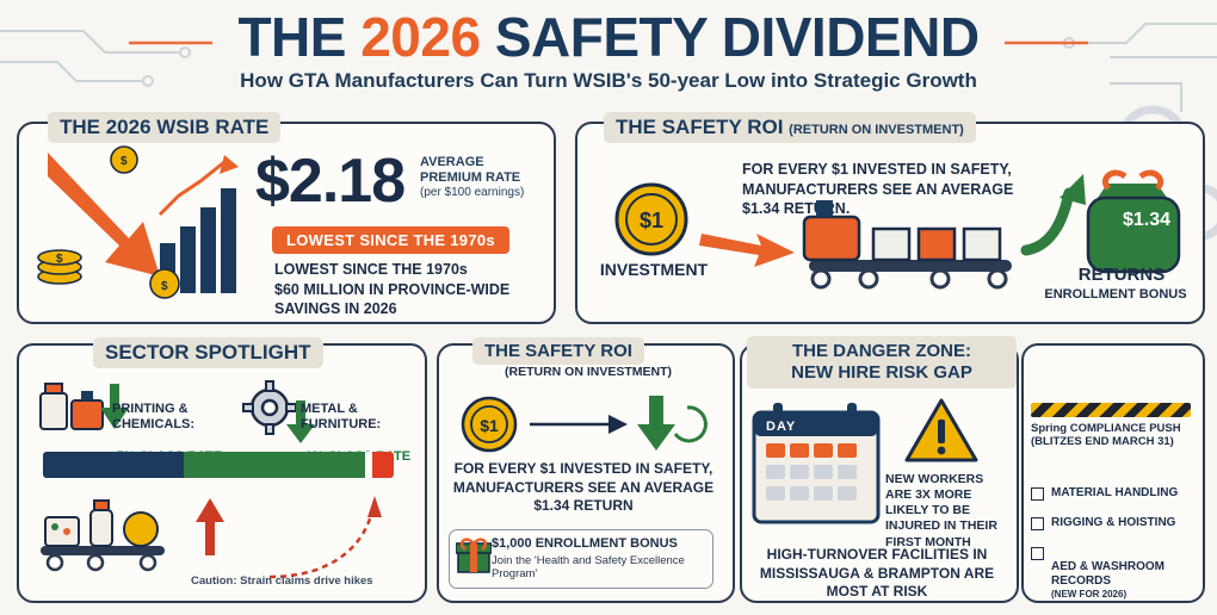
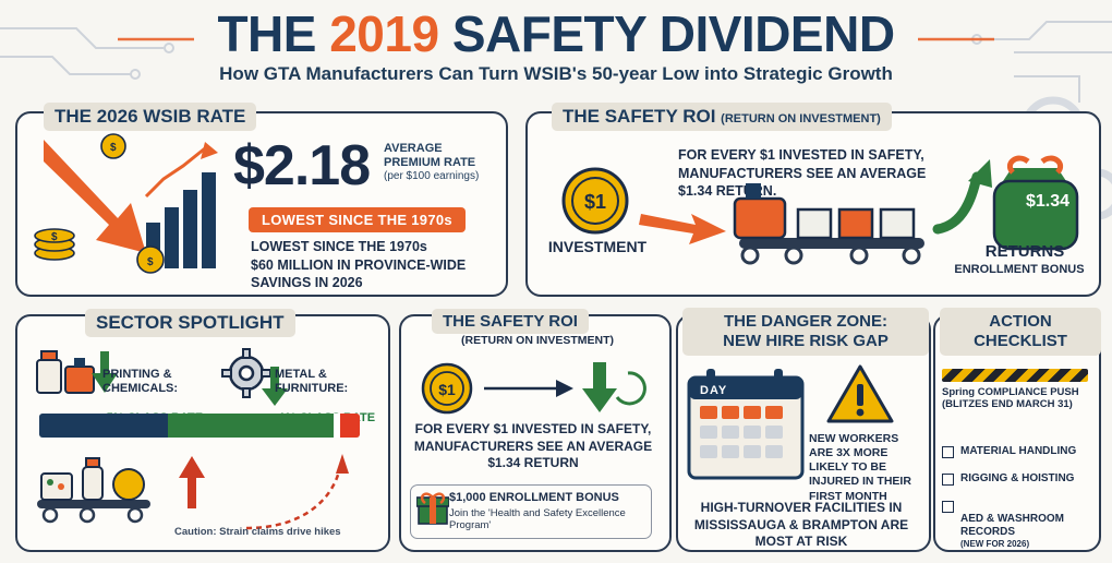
- THE 2026 SAFETY DIVIDEND
+ THE 2019 SAFETY DIVIDEND
  How GTA Manufacturers Can Turn WSIB's 50-year Low into Strategic Growth
  THE 2026 WSIB RATE
  $
  $
  $
  $2.18
  AVERAGE
  PREMIUM RATE
  (per $100 earnings)
  LOWEST SINCE THE 1970s
  LOWEST SINCE THE 1970s
  $60 MILLION IN PROVINCE-WIDE
  SAVINGS IN 2026
  THE SAFETY ROI (RETURN ON INVESTMENT)
  FOR EVERY $1 INVESTED IN SAFETY, MANUFACTURERS SEE AN AVERAGE $1.34 RETN.
  $1
  $1.34
  INVESTMENT
  RETURNS
  ENROLLMENT BONUS
  SECTOR SPOTLIGHT
  PRINTING &
  CHEMICALS:
  METAL &
  FURNITURE:
  Caution: Strain claims drive hikes
  THE SAFETY ROI
  (RETURN ON INVESTMENT)
  $1
  FOR EVERY $1 INVESTED IN SAFETY, MANUFACTURERS SEE AN AVERAGE $1.34 RETURN
  $1,000 ENROLLMENT BONUS
  Join the 'Health and Safety Excellence Program'
  THE DANGER ZONE:
  NEW HIRE RISK GAP
  DAY
  NEW WORKERS ARE 3X MORE LIKELY TO BE INJURED IN THEIR FIRST MONTH
  HIGH-TURNOVER FACILITIES IN MISSISSAUGA & BRAMPTON ARE MOST AT RISK
+ ACTION
+ CHECKLIST
  Spring COMPLIANCE PUSH
  (BLITZES END MARCH 31)
  MATERIAL HANDLING
  RIGGING & HOISTING
  AED & WASHROOM
  RECORDS (NEW FOR 2026)
